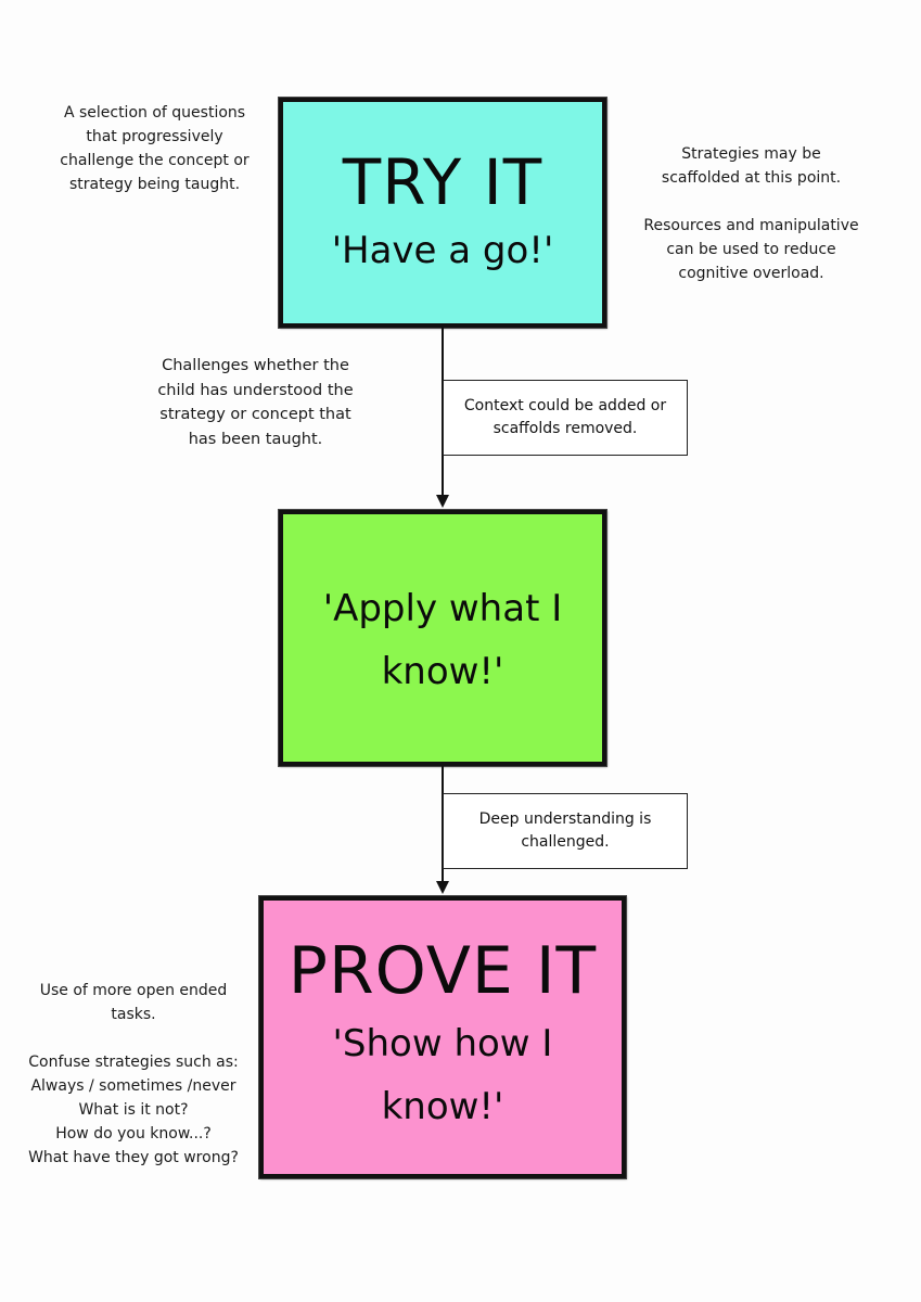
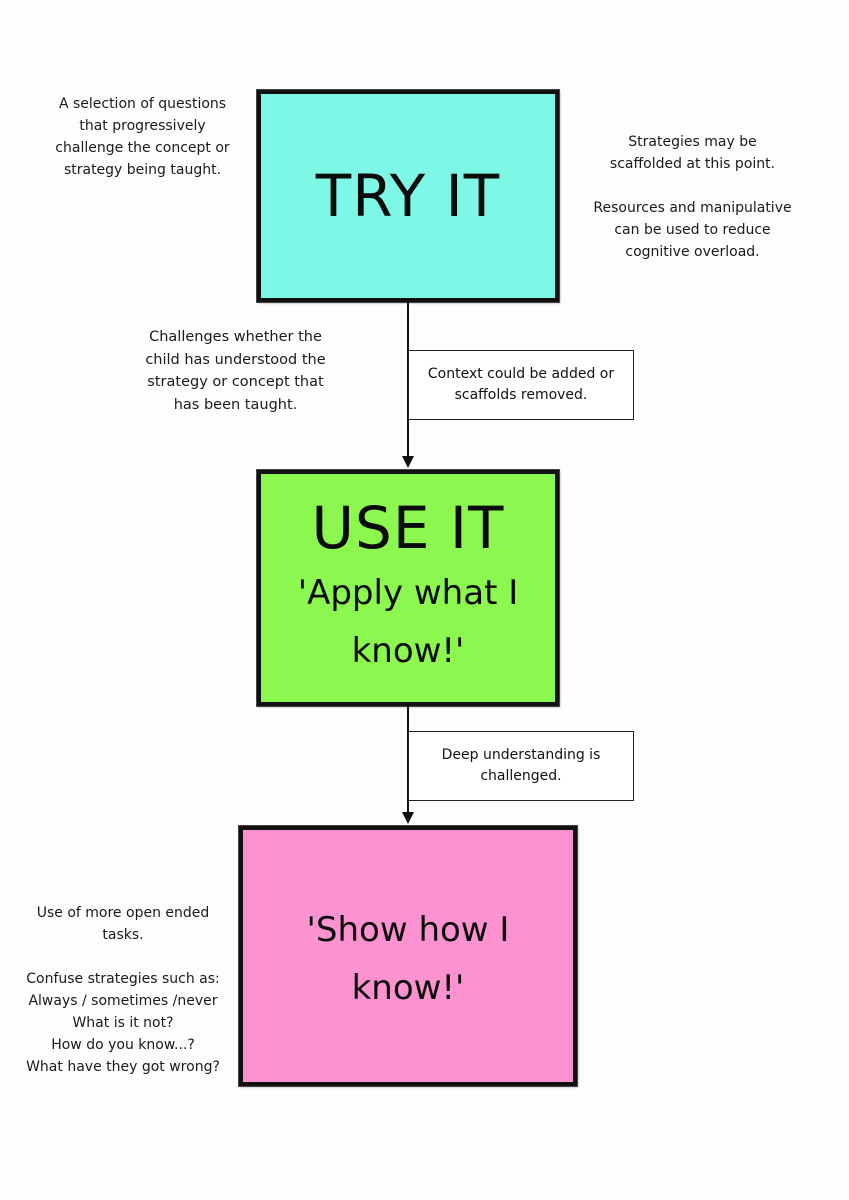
  A selection of questions
  that progressively
  challenge the concept or
  strategy being taught.
  Strategies may be
  scaffolded at this point.
  Resources and manipulative
  can be used to reduce
  cognitive overload.
  Challenges whether the
  child has understood the
  strategy or concept that
  has been taught.
  Use of more open ended
  tasks.
  Confuse strategies such as:
  Always / sometimes /never
  What is it not?
  How do you know...?
  What have they got wrong?
  TRY IT
- 'Have a go!'
  Context could be added or
  scaffolds removed.
+ USE IT
  'Apply what I
  know!'
  Deep understanding is
  challenged.
- PROVE IT
  'Show how I
  know!'
